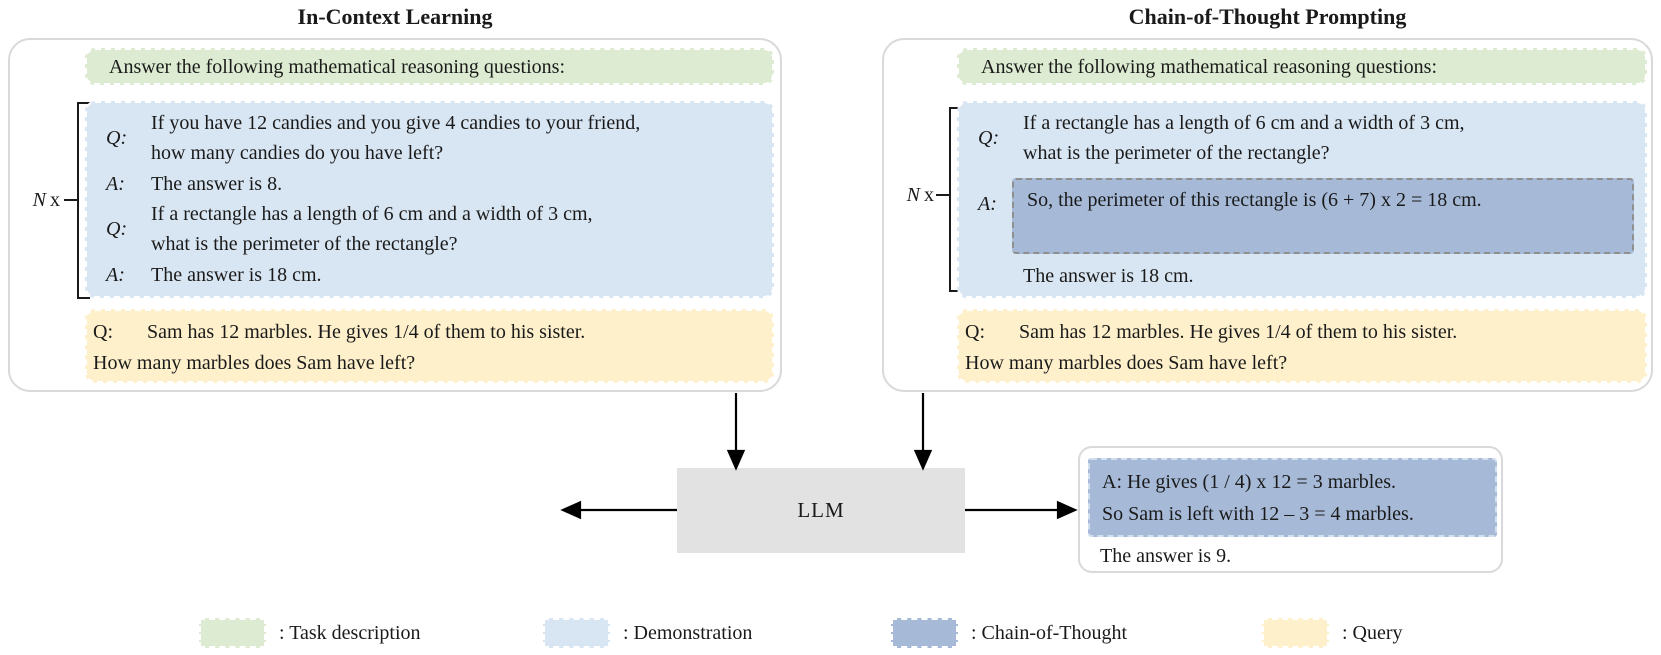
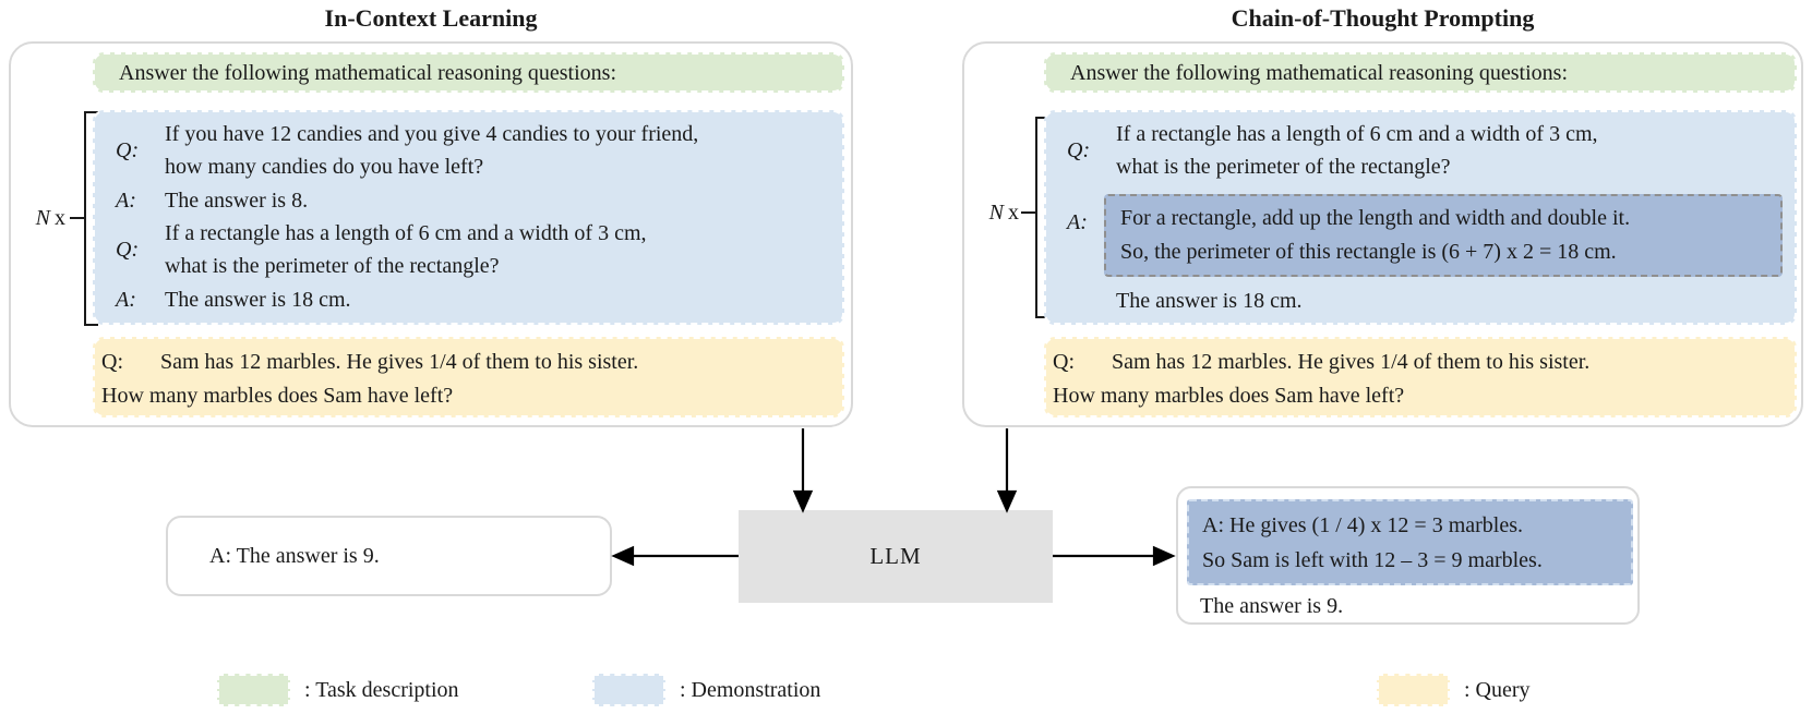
  In-Context Learning
  Chain-of-Thought Prompting
  N x
  Answer the following mathematical reasoning questions:
  Q:
  If you have 12 candies and you give 4 candies to your friend,
  how many candies do you have left?
  A:
  The answer is 8.
  Q:
  If a rectangle has a length of 6 cm and a width of 3 cm,
  what is the perimeter of the rectangle?
  A:
  The answer is 18 cm.
  Q:
  Sam has 12 marbles. He gives 1/4 of them to his sister.
  How many marbles does Sam have left?
  N x
  Answer the following mathematical reasoning questions:
  Q:
  If a rectangle has a length of 6 cm and a width of 3 cm,
  what is the perimeter of the rectangle?
  A:
+ For a rectangle, add up the length and width and double it.
  So, the perimeter of this rectangle is (6 + 7) x 2 = 18 cm.
  The answer is 18 cm.
  Q:
  Sam has 12 marbles. He gives 1/4 of them to his sister.
  How many marbles does Sam have left?
  LLM
+ A: The answer is 9.
  A: He gives (1 / 4) x 12 = 3 marbles.
- So Sam is left with 12 – 3 = 4 marbles.
+ So Sam is left with 12 – 3 = 9 marbles.
  The answer is 9.
  : Task description
  : Demonstration
- : Chain-of-Thought
  : Query
